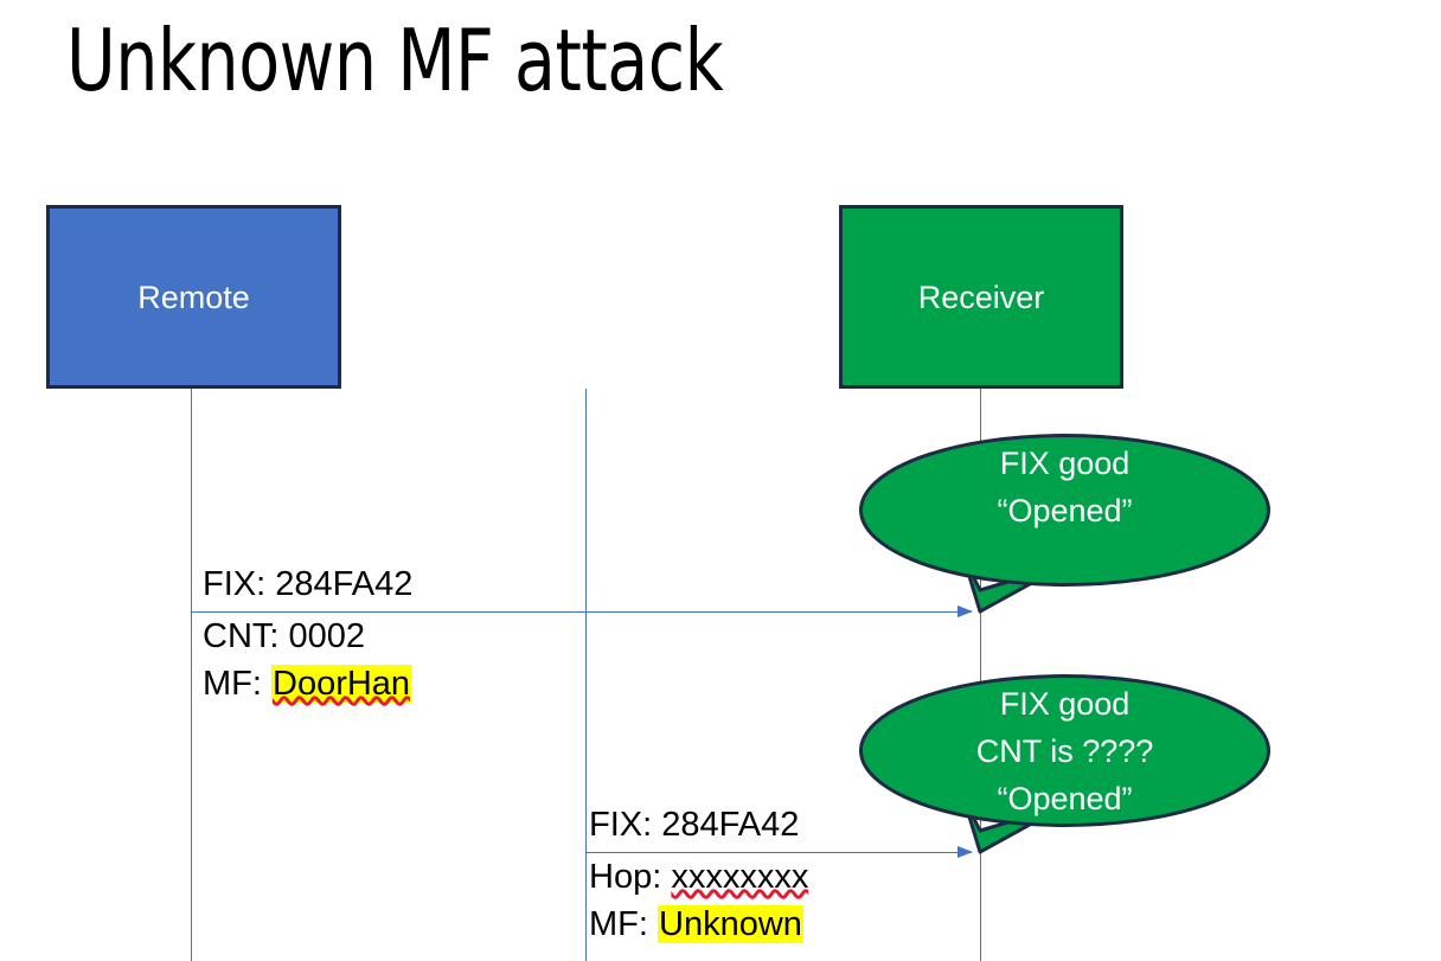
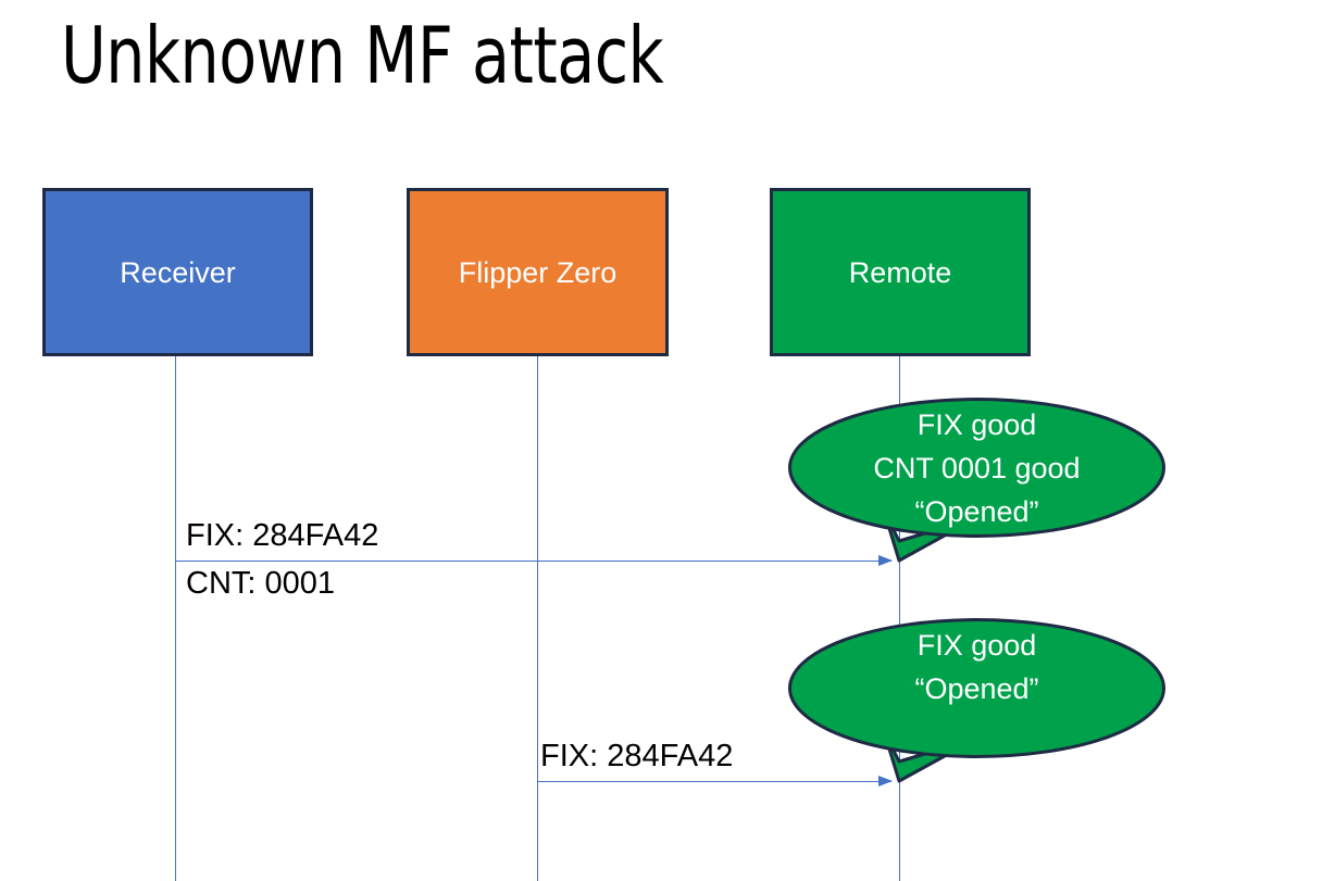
  Unknown MF attack
- Remote
+ Receiver
+ Flipper Zero
- Receiver
+ Remote
  FIX: 284FA42
- CNT: 0002
+ CNT: 0001
- MF: DoorHan
  FIX good
+ CNT 0001 good
  “Opened”
  FIX: 284FA42
- Hop: xxxxxxxx
- MF: Unknown
  FIX good
- CNT is ????
  “Opened”
